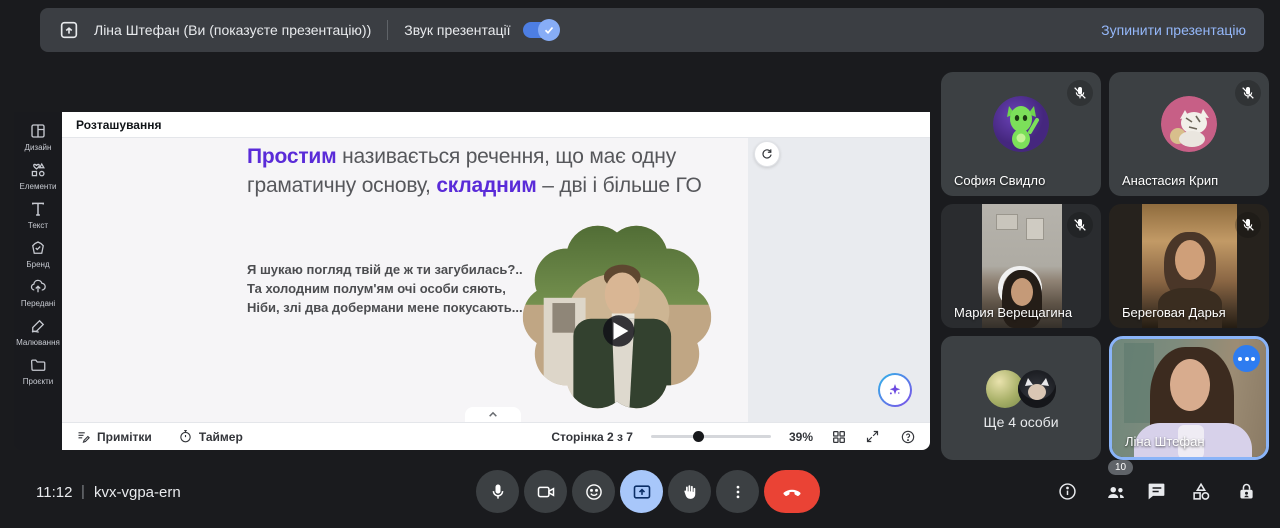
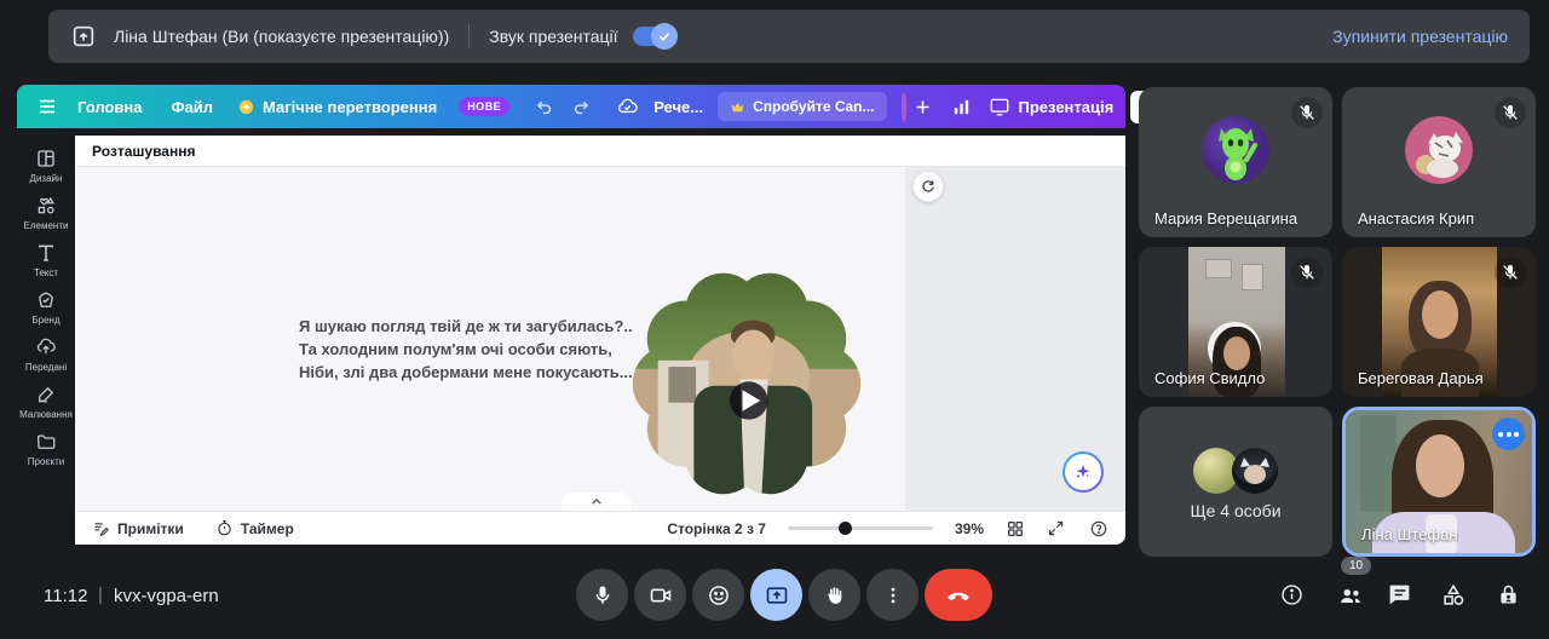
  Ліна Штефан (Ви (показуєте презентацію))
  Звук презентації
  Зупинити презентацію
+ Головна
+ Файл
+ Магічне перетворення
+ НОВЕ
+ Рече...
+ Спробуйте Can...
+ Презентація
  Дизайн
  Елементи
  Текст
  Бренд
  Передані
  Малювання
  Проєкти
  Розташування
- Простим називається речення, що має одну граматичну основу, складним – дві і більше ГО
  Я шукаю погляд твій де ж ти загубилась?..
  Та холодним полум'ям очі особи сяють,
  Ніби, злі два добермани мене покусають...
  Примітки
  Таймер
  Сторінка 2 з 7
  39%
- София Свидло
+ Мария Верещагина
  Анастасия Крип
- Мария Верещагина
+ София Свидло
  Береговая Дарья
  Ще 4 особи
  Ліна Штефан
  11:12
  |
  kvx-vgpa-ern
  10
